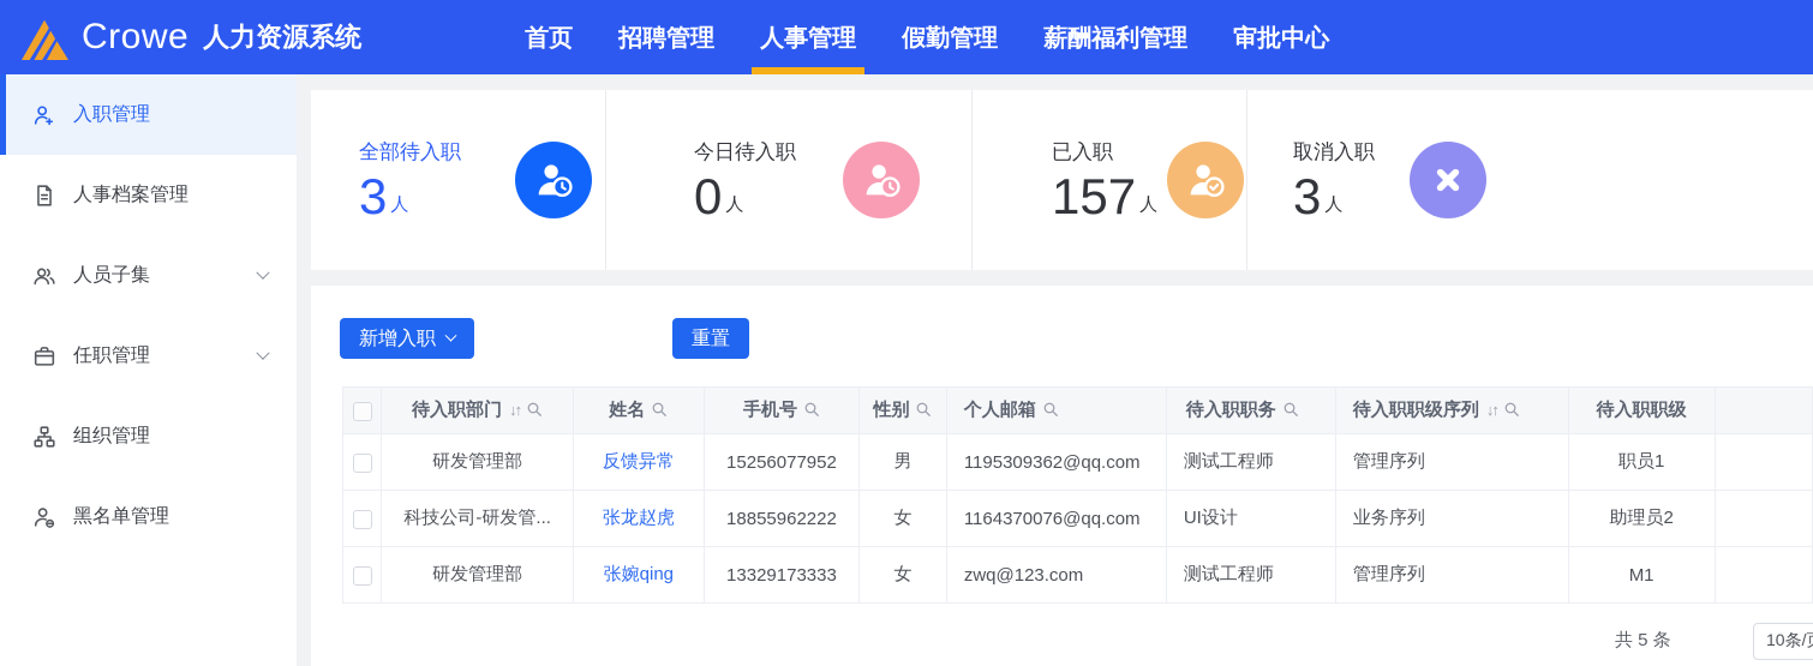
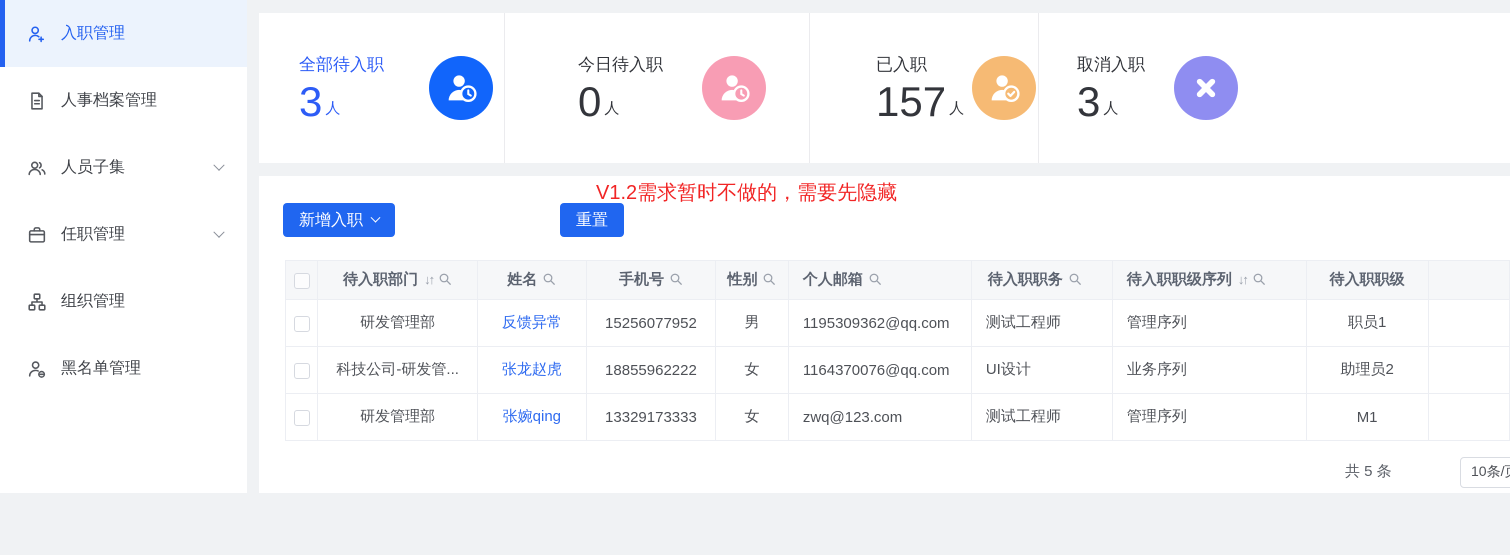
- Crowe
- 人力资源系统
- 首页
- 招聘管理
- 人事管理
- 假勤管理
- 薪酬福利管理
- 审批中心
  入职管理
  人事档案管理
  人员子集
  任职管理
  组织管理
  黑名单管理
  全部待入职
  3
  人
  今日待入职
  0
  人
  已入职
  157
  人
  取消入职
  3
  人
  新增入职
  重置
+ V1.2需求暂时不做的，需要先隐藏
  	待入职部门 ↓↑	姓名	手机号	性别	个人邮箱	待入职职务	待入职职级序列 ↓↑	待入职职级
  	研发管理部	反馈异常	15256077952	男	1195309362@qq.com	测试工程师	管理序列	职员1
  	科技公司-研发管...	张龙赵虎	18855962222	女	1164370076@qq.com	UI设计	业务序列	助理员2
  	研发管理部	张婉qing	13329173333	女	zwq@123.com	测试工程师	管理序列	M1
  共 5 条
  10条/
